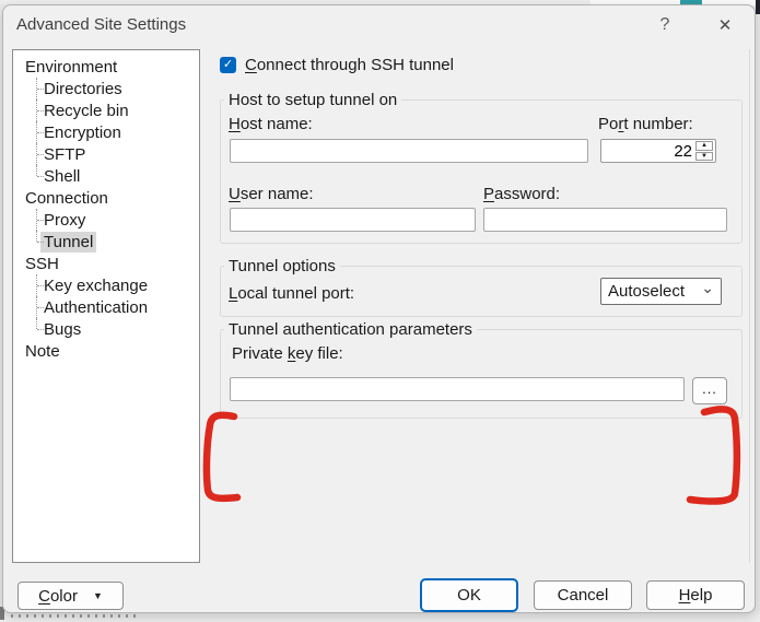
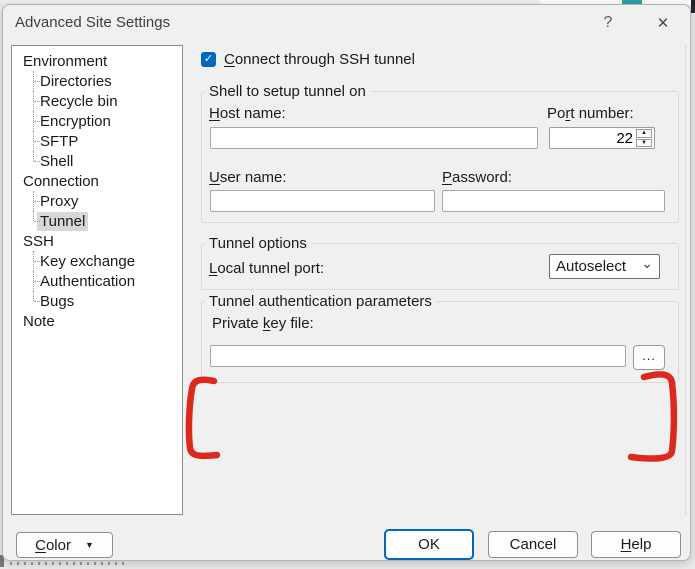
  Advanced Site Settings
  ?
  ✕
  Environment
  Directories
  Recycle bin
  Encryption
  SFTP
  Shell
  Connection
  Proxy
  Tunnel
  SSH
  Key exchange
  Authentication
  Bugs
  Note
  ✓
  Connect through SSH tunnel
- Host to setup tunnel on
+ Shell to setup tunnel on
  Host name:
  Port number:
  22
  User name:
  Password:
  Tunnel options
  Local tunnel port:
  Autoselect
  ⌄
  Tunnel authentication parameters
  Private key file:
  ...
  Color
  ▼
  OK
  Cancel
  Help
